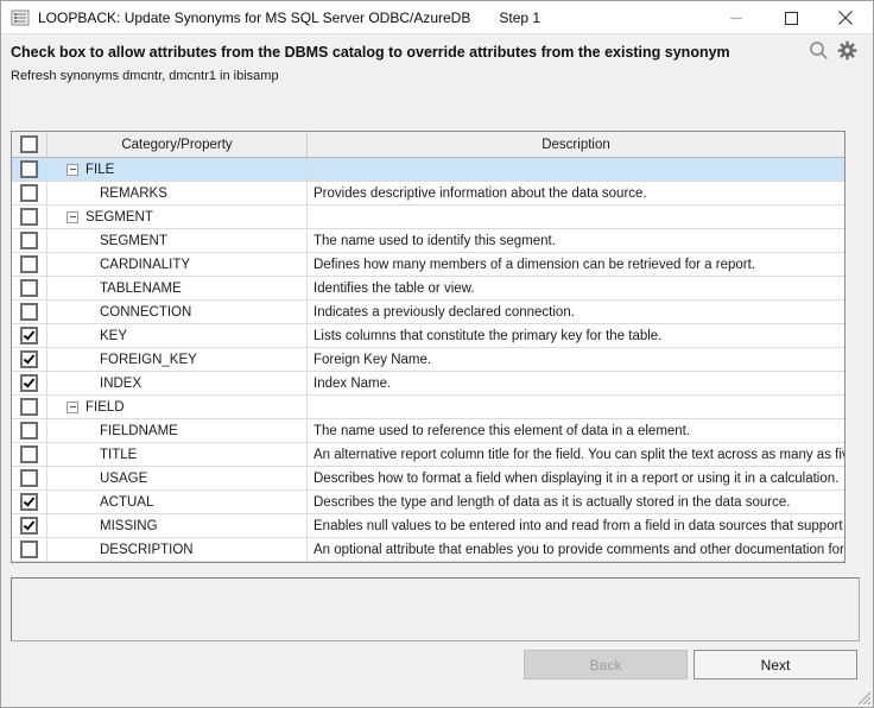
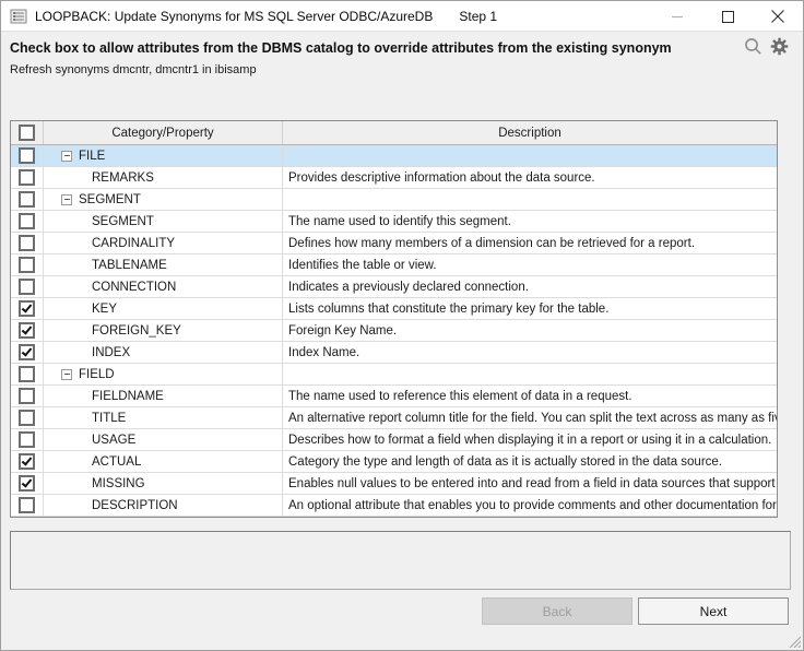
  LOOPBACK: Update Synonyms for MS SQL Server ODBC/AzureDB
  Step 1
  Check box to allow attributes from the DBMS catalog to override attributes from the existing synonym
  Refresh synonyms dmcntr, dmcntr1 in ibisamp
  Category/Property
  Description
  FILE
  REMARKS
  Provides descriptive information about the data source.
  SEGMENT
  SEGMENT
  The name used to identify this segment.
  CARDINALITY
  Defines how many members of a dimension can be retrieved for a report.
  TABLENAME
  Identifies the table or view.
  CONNECTION
  Indicates a previously declared connection.
  KEY
  Lists columns that constitute the primary key for the table.
  FOREIGN_KEY
  Foreign Key Name.
  INDEX
  Index Name.
  FIELD
  FIELDNAME
- The name used to reference this element of data in a element.
+ The name used to reference this element of data in a request.
  TITLE
  An alternative report column title for the field. You can split the text across as many as fi
  USAGE
  Describes how to format a field when displaying it in a report or using it in a calculation.
  ACTUAL
- Describes the type and length of data as it is actually stored in the data source.
+ Category the type and length of data as it is actually stored in the data source.
  MISSING
  Enables null values to be entered into and read from a field in data sources that support
  DESCRIPTION
  An optional attribute that enables you to provide comments and other documentation for
  Back
  Next
